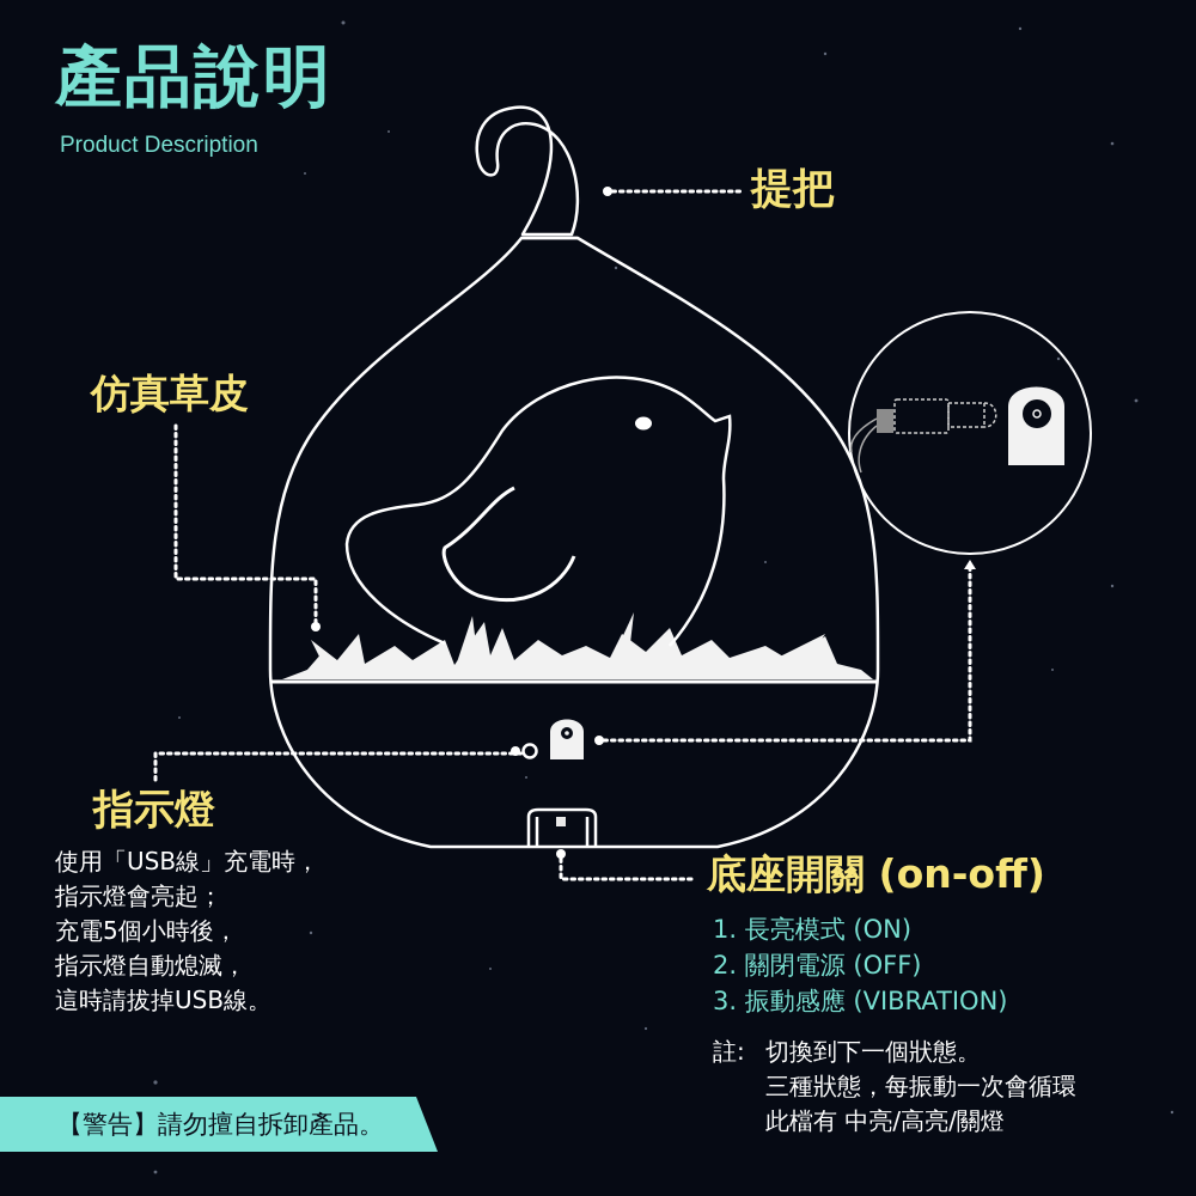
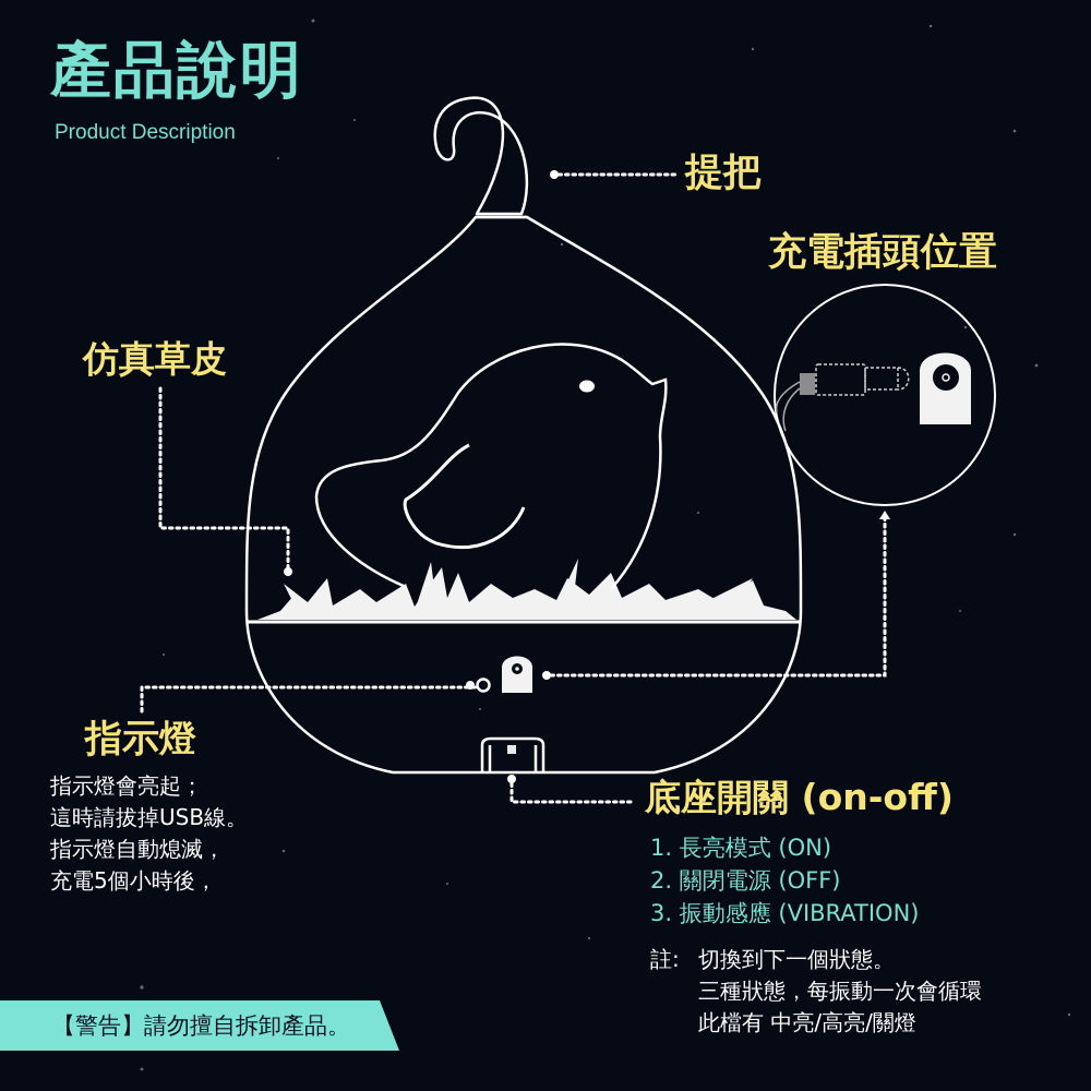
  產品說明
  Product Description
  提把
+ 充電插頭位置
  仿真草皮
  指示燈
  底座開關 (on-off)
- 使用「USB線」充電時，
  指示燈會亮起；
- 充電5個小時後，
+ 這時請拔掉USB線。
  指示燈自動熄滅，
- 這時請拔掉USB線。
+ 充電5個小時後，
  1. 長亮模式 (ON)
  2. 關閉電源 (OFF)
  3. 振動感應 (VIBRATION)
  註:
  切換到下一個狀態。
  三種狀態，每振動一次會循環
  此檔有 中亮/高亮/關燈
  【警告】請勿擅自拆卸產品。
